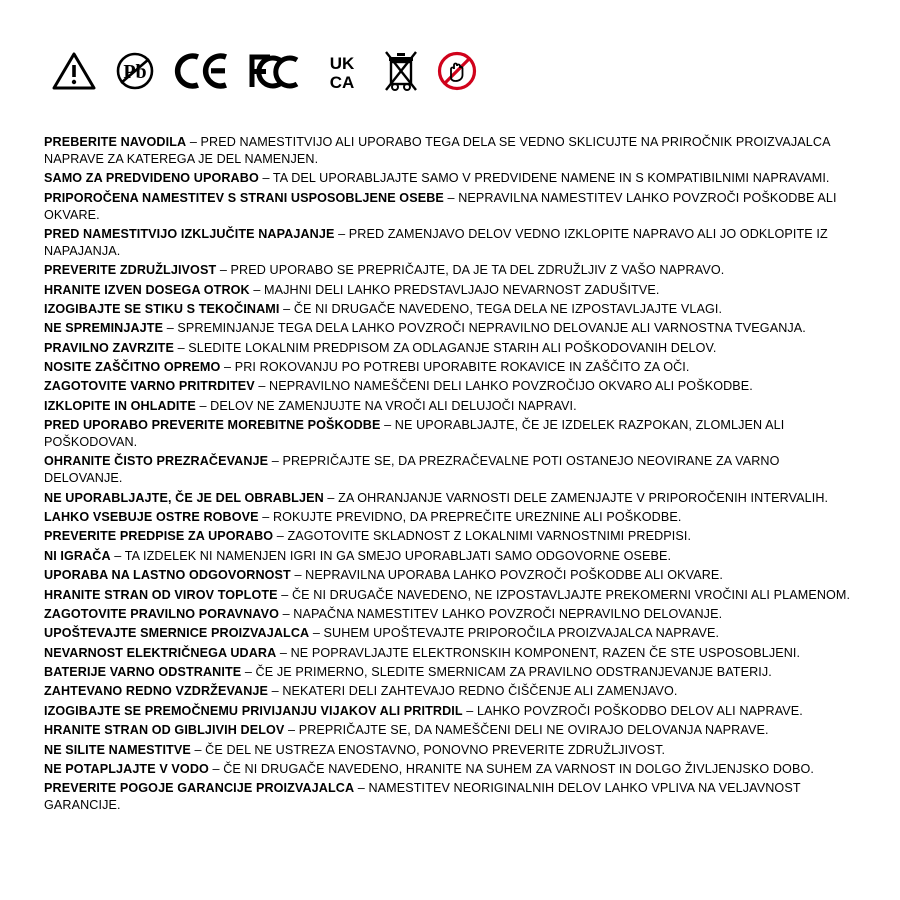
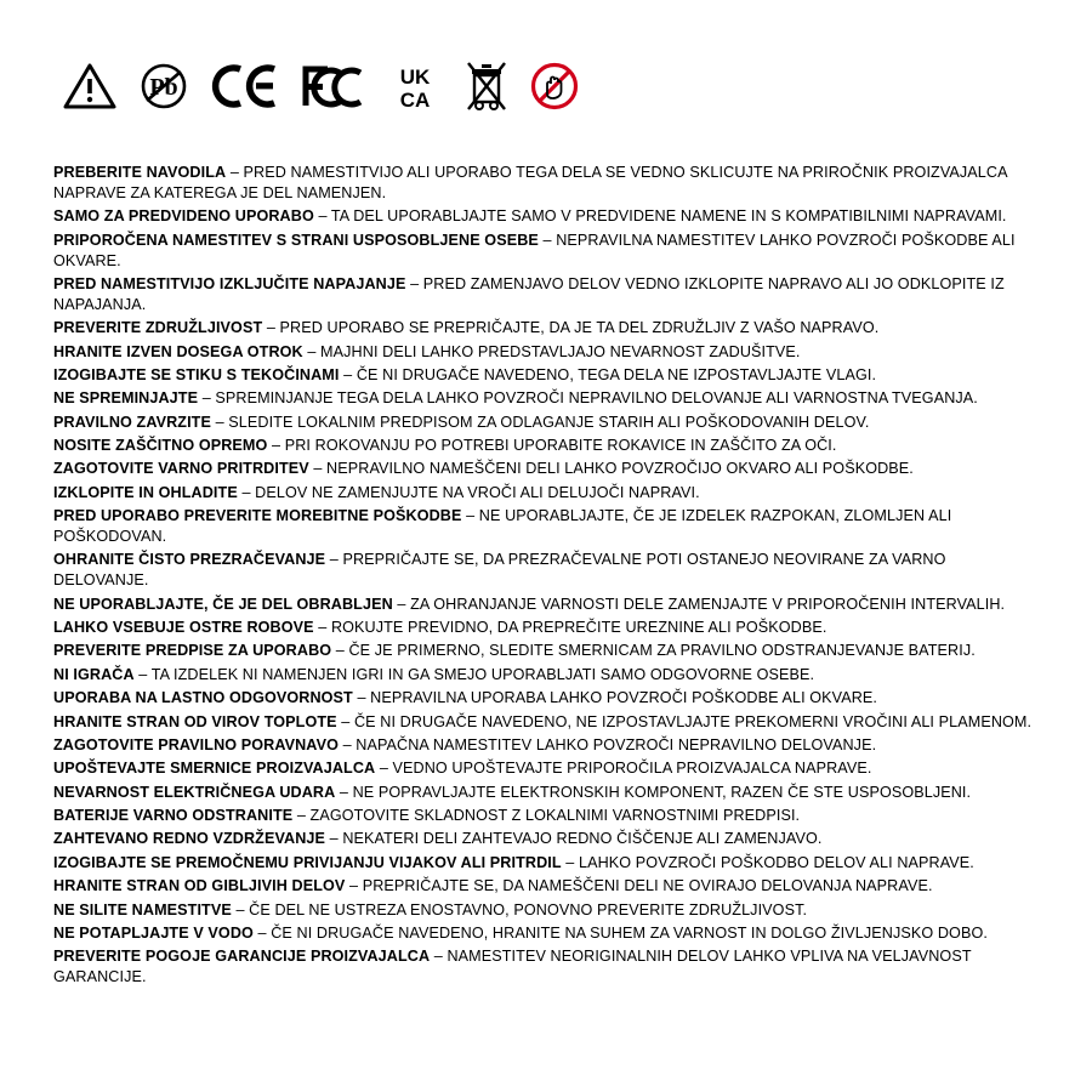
  Pb
  UK
  CA
  PREBERITE NAVODILA – PRED NAMESTITVIJO ALI UPORABO TEGA DELA SE VEDNO SKLICUJTE NA PRIROČNIK PROIZVAJALCA NAPRAVE ZA KATEREGA JE DEL NAMENJEN.
  SAMO ZA PREDVIDENO UPORABO – TA DEL UPORABLJAJTE SAMO V PREDVIDENE NAMENE IN S KOMPATIBILNIMI NAPRAVAMI.
  PRIPOROČENA NAMESTITEV S STRANI USPOSOBLJENE OSEBE – NEPRAVILNA NAMESTITEV LAHKO POVZROČI POŠKODBE ALI OKVARE.
  PRED NAMESTITVIJO IZKLJUČITE NAPAJANJE – PRED ZAMENJAVO DELOV VEDNO IZKLOPITE NAPRAVO ALI JO ODKLOPITE IZ NAPAJANJA.
  PREVERITE ZDRUŽLJIVOST – PRED UPORABO SE PREPRIČAJTE, DA JE TA DEL ZDRUŽLJIV Z VAŠO NAPRAVO.
  HRANITE IZVEN DOSEGA OTROK – MAJHNI DELI LAHKO PREDSTAVLJAJO NEVARNOST ZADUŠITVE.
  IZOGIBAJTE SE STIKU S TEKOČINAMI – ČE NI DRUGAČE NAVEDENO, TEGA DELA NE IZPOSTAVLJAJTE VLAGI.
  NE SPREMINJAJTE – SPREMINJANJE TEGA DELA LAHKO POVZROČI NEPRAVILNO DELOVANJE ALI VARNOSTNA TVEGANJA.
  PRAVILNO ZAVRZITE – SLEDITE LOKALNIM PREDPISOM ZA ODLAGANJE STARIH ALI POŠKODOVANIH DELOV.
  NOSITE ZAŠČITNO OPREMO – PRI ROKOVANJU PO POTREBI UPORABITE ROKAVICE IN ZAŠČITO ZA OČI.
  ZAGOTOVITE VARNO PRITRDITEV – NEPRAVILNO NAMEŠČENI DELI LAHKO POVZROČIJO OKVARO ALI POŠKODBE.
  IZKLOPITE IN OHLADITE – DELOV NE ZAMENJUJTE NA VROČI ALI DELUJOČI NAPRAVI.
  PRED UPORABO PREVERITE MOREBITNE POŠKODBE – NE UPORABLJAJTE, ČE JE IZDELEK RAZPOKAN, ZLOMLJEN ALI POŠKODOVAN.
  OHRANITE ČISTO PREZRAČEVANJE – PREPRIČAJTE SE, DA PREZRAČEVALNE POTI OSTANEJO NEOVIRANE ZA VARNO DELOVANJE.
  NE UPORABLJAJTE, ČE JE DEL OBRABLJEN – ZA OHRANJANJE VARNOSTI DELE ZAMENJAJTE V PRIPOROČENIH INTERVALIH.
  LAHKO VSEBUJE OSTRE ROBOVE – ROKUJTE PREVIDNO, DA PREPREČITE UREZNINE ALI POŠKODBE.
- PREVERITE PREDPISE ZA UPORABO – ZAGOTOVITE SKLADNOST Z LOKALNIMI VARNOSTNIMI PREDPISI.
+ PREVERITE PREDPISE ZA UPORABO – ČE JE PRIMERNO, SLEDITE SMERNICAM ZA PRAVILNO ODSTRANJEVANJE BATERIJ.
  NI IGRAČA – TA IZDELEK NI NAMENJEN IGRI IN GA SMEJO UPORABLJATI SAMO ODGOVORNE OSEBE.
  UPORABA NA LASTNO ODGOVORNOST – NEPRAVILNA UPORABA LAHKO POVZROČI POŠKODBE ALI OKVARE.
  HRANITE STRAN OD VIROV TOPLOTE – ČE NI DRUGAČE NAVEDENO, NE IZPOSTAVLJAJTE PREKOMERNI VROČINI ALI PLAMENOM.
  ZAGOTOVITE PRAVILNO PORAVNAVO – NAPAČNA NAMESTITEV LAHKO POVZROČI NEPRAVILNO DELOVANJE.
- UPOŠTEVAJTE SMERNICE PROIZVAJALCA – SUHEM UPOŠTEVAJTE PRIPOROČILA PROIZVAJALCA NAPRAVE.
+ UPOŠTEVAJTE SMERNICE PROIZVAJALCA – VEDNO UPOŠTEVAJTE PRIPOROČILA PROIZVAJALCA NAPRAVE.
  NEVARNOST ELEKTRIČNEGA UDARA – NE POPRAVLJAJTE ELEKTRONSKIH KOMPONENT, RAZEN ČE STE USPOSOBLJENI.
- BATERIJE VARNO ODSTRANITE – ČE JE PRIMERNO, SLEDITE SMERNICAM ZA PRAVILNO ODSTRANJEVANJE BATERIJ.
+ BATERIJE VARNO ODSTRANITE – ZAGOTOVITE SKLADNOST Z LOKALNIMI VARNOSTNIMI PREDPISI.
  ZAHTEVANO REDNO VZDRŽEVANJE – NEKATERI DELI ZAHTEVAJO REDNO ČIŠČENJE ALI ZAMENJAVO.
  IZOGIBAJTE SE PREMOČNEMU PRIVIJANJU VIJAKOV ALI PRITRDIL – LAHKO POVZROČI POŠKODBO DELOV ALI NAPRAVE.
  HRANITE STRAN OD GIBLJIVIH DELOV – PREPRIČAJTE SE, DA NAMEŠČENI DELI NE OVIRAJO DELOVANJA NAPRAVE.
  NE SILITE NAMESTITVE – ČE DEL NE USTREZA ENOSTAVNO, PONOVNO PREVERITE ZDRUŽLJIVOST.
  NE POTAPLJAJTE V VODO – ČE NI DRUGAČE NAVEDENO, HRANITE NA SUHEM ZA VARNOST IN DOLGO ŽIVLJENJSKO DOBO.
  PREVERITE POGOJE GARANCIJE PROIZVAJALCA – NAMESTITEV NEORIGINALNIH DELOV LAHKO VPLIVA NA VELJAVNOST GARANCIJE.
